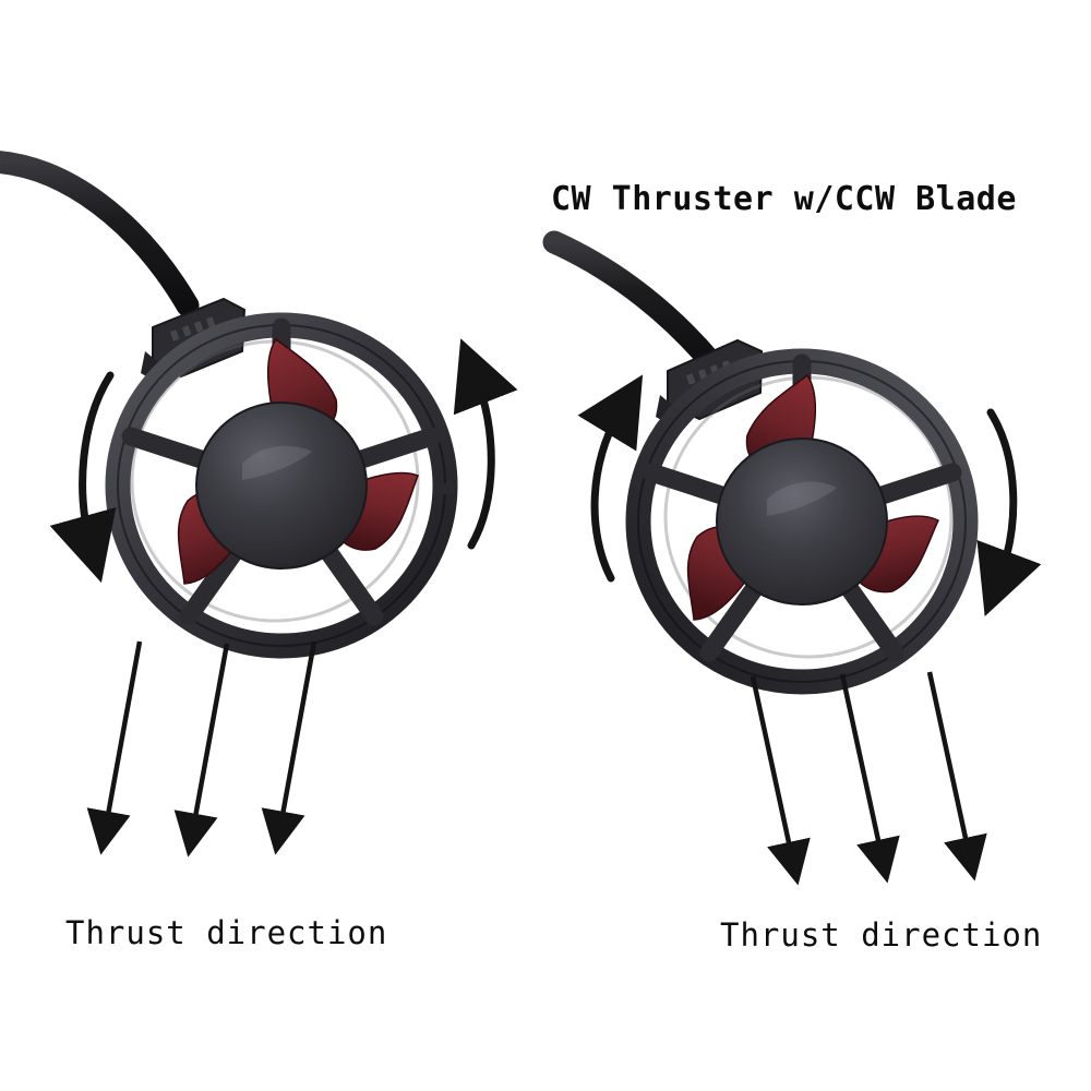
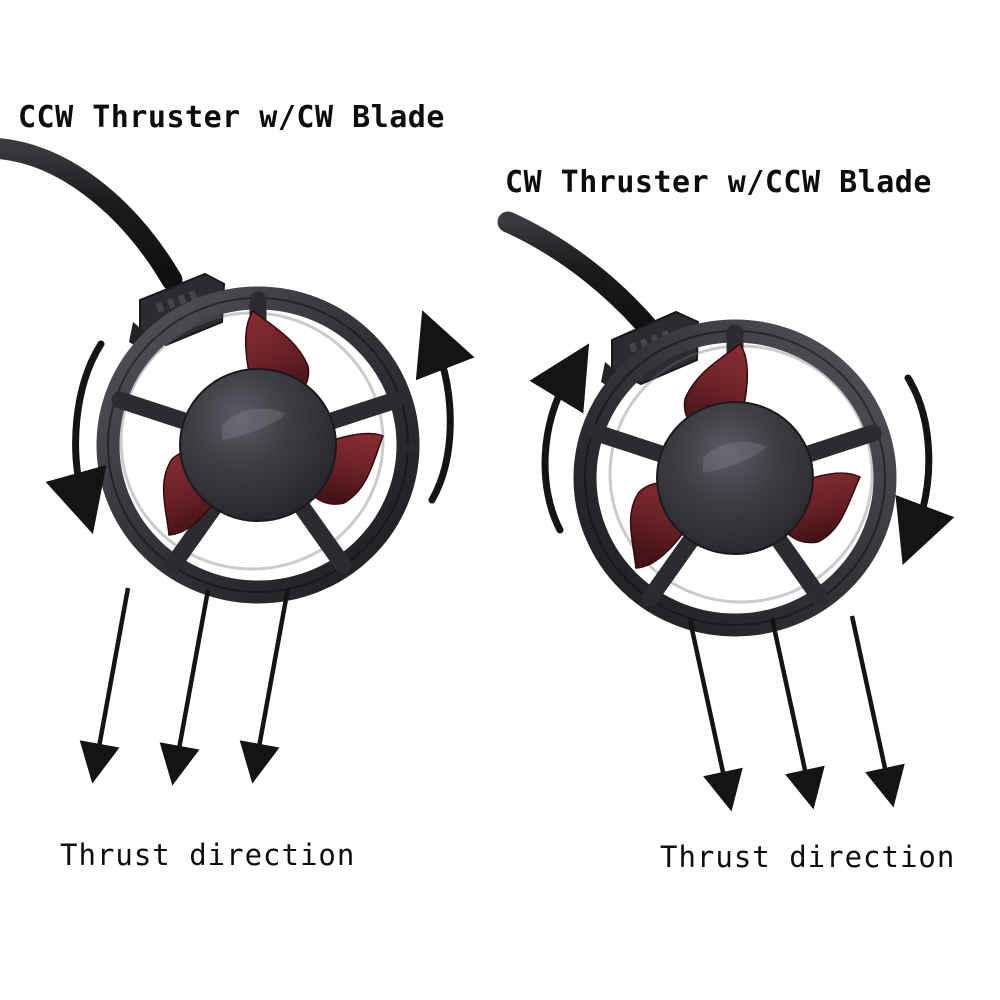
+ CCW Thruster w/CW Blade
  CW Thruster w/CCW Blade
  Thrust direction
  Thrust direction
